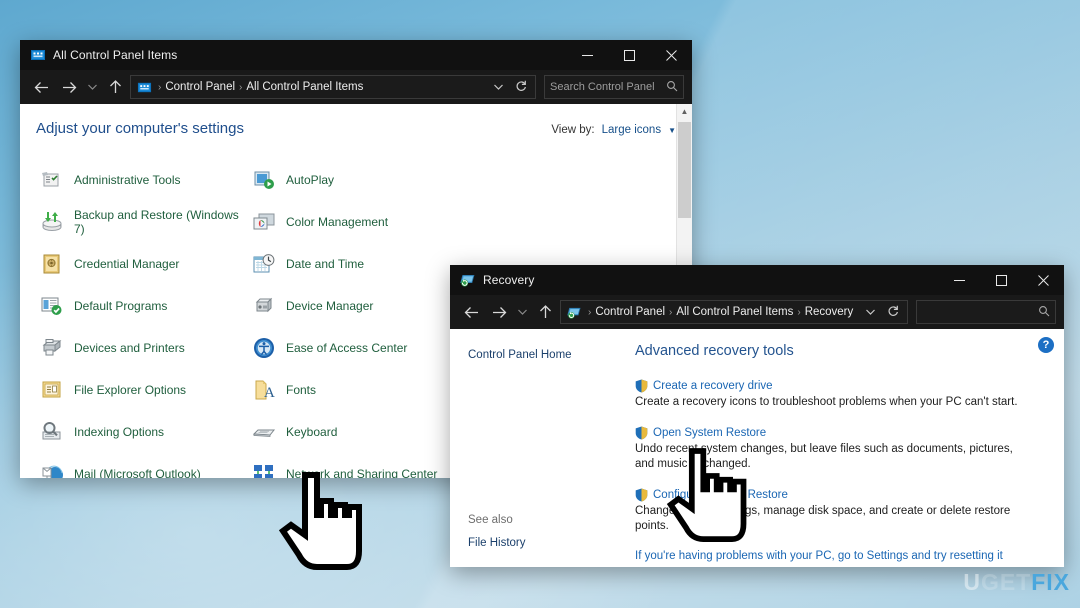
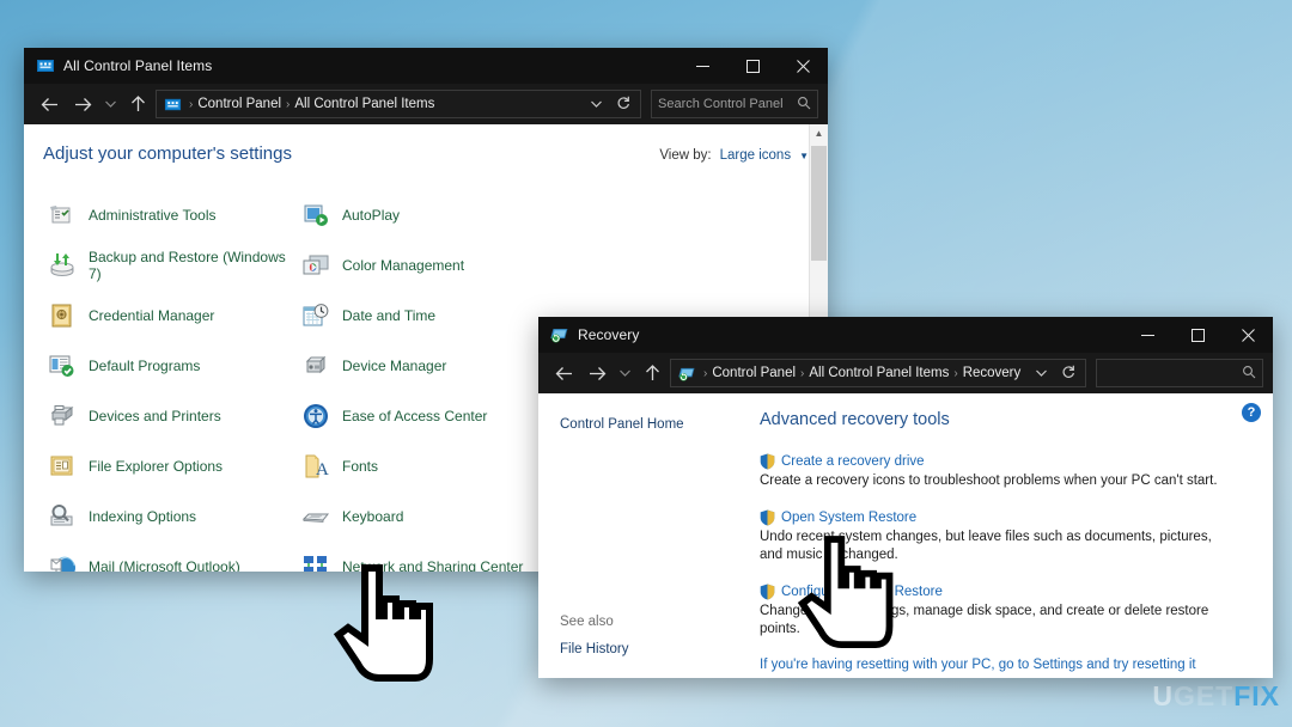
  All Control Panel Items
  ›
  Control Panel
  ›
  All Control Panel Items
  Search Control Panel
  Adjust your computer's settings
  View by:
  Large icons
  ▼
  Administrative Tools
  AutoPlay
  Backup and Restore (Windows 7)
  Color Management
  Credential Manager
  Date and Time
  Default Programs
  Device Manager
  Devices and Printers
  Ease of Access Center
  File Explorer Options
  A
  Fonts
  Indexing Options
  Keyboard
  Mail (Microsoft Outlook)
  Nerk and Sharing Center
  ▲
  Recovery
  ›
  Control Panel
  ›
  All Control Panel Items
  ›
  Recovery
  Control Panel Home
  See also
  File History
  ?
  Advanced recovery tools
  Create a recovery drive
  Create a recovery icons to troubleshoot problems when your PC can't start.
  Open System Restore
  Undo receystem changes, but leave files such as documents, pictures, and musicchanged.
  Changgs, manage disk space, and create or delete restore points.
- If you're having problems with your PC, go to Settings and try resetting it
+ If you're having resetting with your PC, go to Settings and try resetting it
  U
  GET
  FIX
